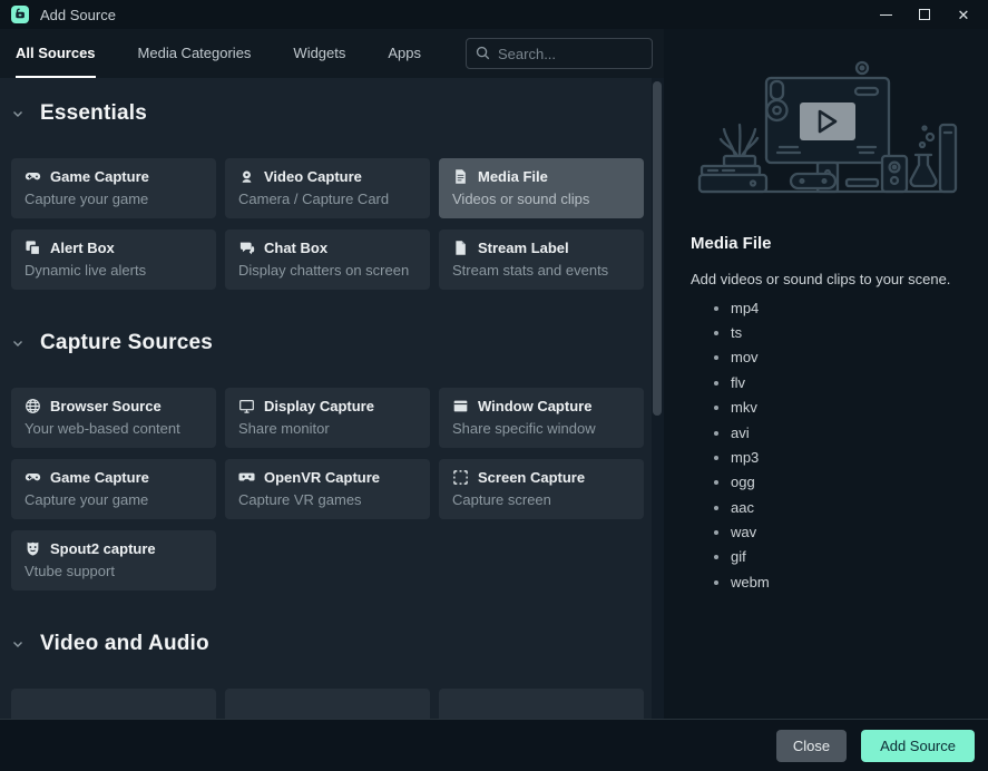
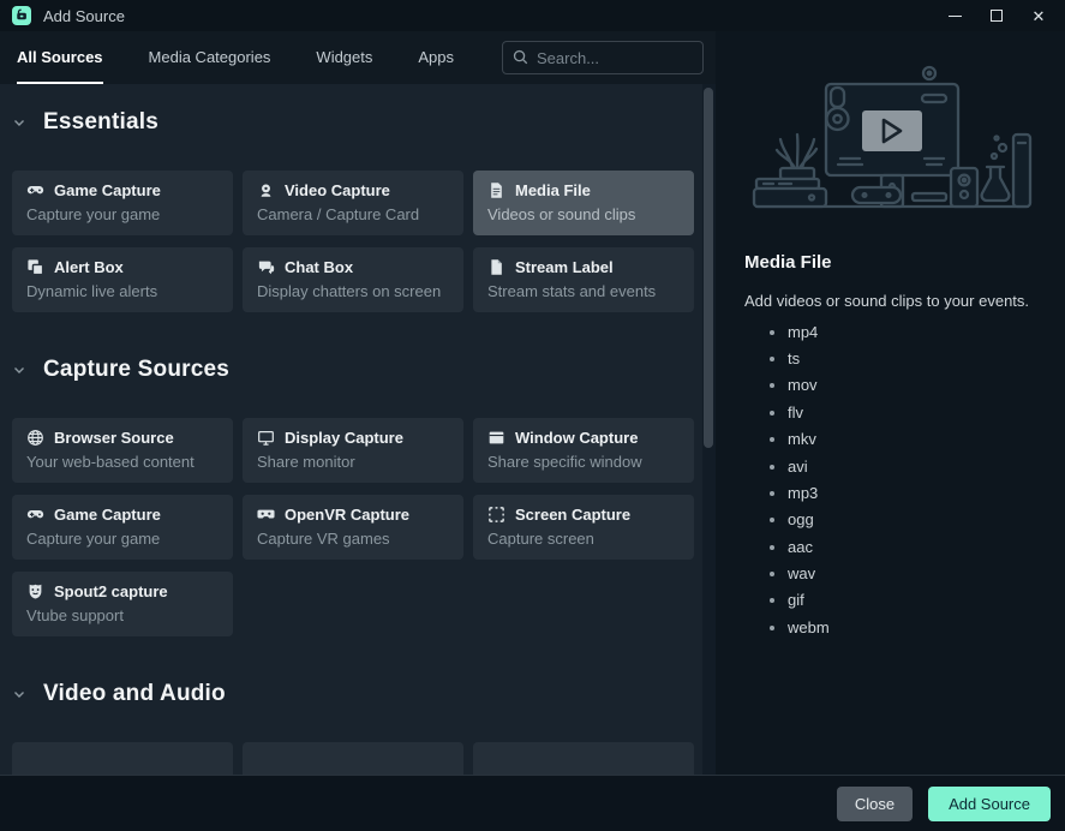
  Add Source
  ✕
  All Sources
  Media Categories
  Widgets
  Apps
  Search...
  Essentials
  Game Capture
  Capture your game
  Video Capture
  Camera / Capture Card
  Media File
  Videos or sound clips
  Alert Box
  Dynamic live alerts
  Chat Box
  Display chatters on screen
  Stream Label
  Stream stats and events
  Capture Sources
  Browser Source
  Your web-based content
  Display Capture
  Share monitor
  Window Capture
  Share specific window
  Game Capture
  Capture your game
  OpenVR Capture
  Capture VR games
  Screen Capture
  Capture screen
  Spout2 capture
  Vtube support
  Video and Audio
  Media File
- Add videos or sound clips to your scene.
+ Add videos or sound clips to your events.
  mp4
  ts
  mov
  flv
  mkv
  avi
  mp3
  ogg
  aac
  wav
  gif
  webm
  Close
  Add Source
